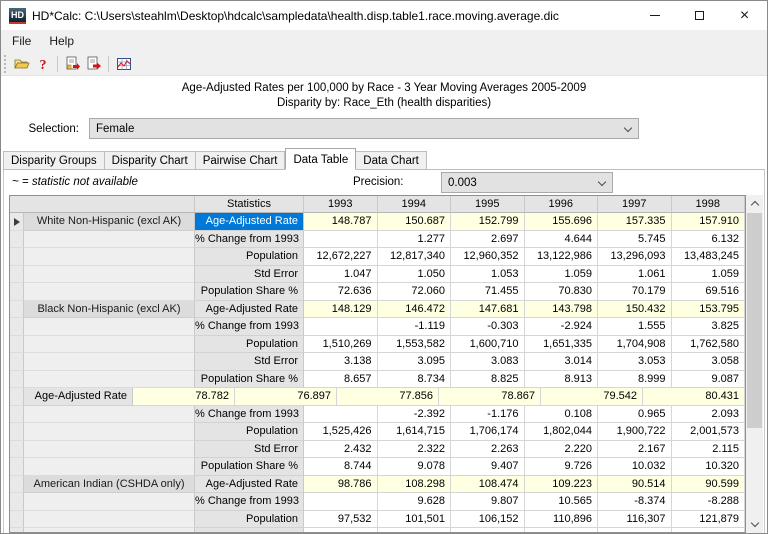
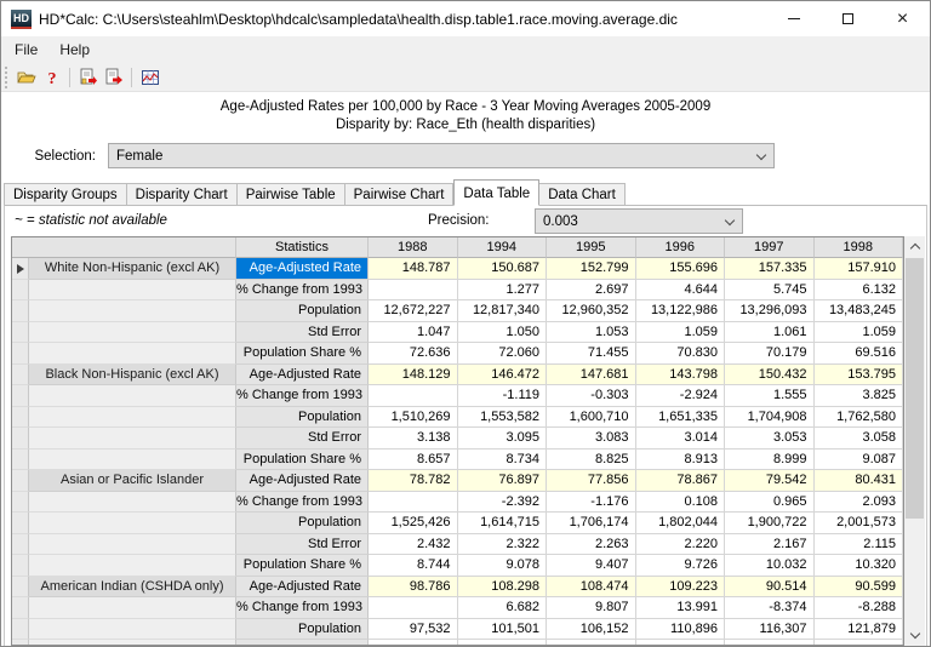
  HD
  HD*Calc: C:\Users\steahlm\Desktop\hdcalc\sampledata\health.disp.table1.race.moving.average.dic
  ×
  File
  Help
  ?
  Age-Adjusted Rates per 100,000 by Race - 3 Year Moving Averages 2005-2009
  Disparity by: Race_Eth (health disparities)
  Selection:
  Female
  Disparity Groups
  Disparity Chart
+ Pairwise Table
  Pairwise Chart
  Data Table
  Data Chart
  ~ = statistic not available
  Precision:
  0.003
  Statistics
- 1993
+ 1988
  1994
  1995
  1996
  1997
  1998
  White Non-Hispanic (excl AK)
  Age-Adjusted Rate
  148.787
  150.687
  152.799
  155.696
  157.335
  157.910
  % Change from 1993
  1.277
  2.697
  4.644
  5.745
  6.132
  Population
  12,672,227
  12,817,340
  12,960,352
  13,122,986
  13,296,093
  13,483,245
  Std Error
  1.047
  1.050
  1.053
  1.059
  1.061
  1.059
  Population Share %
  72.636
  72.060
  71.455
  70.830
  70.179
  69.516
  Black Non-Hispanic (excl AK)
  Age-Adjusted Rate
  148.129
  146.472
  147.681
  143.798
  150.432
  153.795
  % Change from 1993
  -1.119
  -0.303
  -2.924
  1.555
  3.825
  Population
  1,510,269
  1,553,582
  1,600,710
  1,651,335
  1,704,908
  1,762,580
  Std Error
  3.138
  3.095
  3.083
  3.014
  3.053
  3.058
  Population Share %
  8.657
  8.734
  8.825
  8.913
  8.999
  9.087
+ Asian or Pacific Islander
  Age-Adjusted Rate
  78.782
  76.897
  77.856
  78.867
  79.542
  80.431
  % Change from 1993
  -2.392
  -1.176
  0.108
  0.965
  2.093
  Population
  1,525,426
  1,614,715
  1,706,174
  1,802,044
  1,900,722
  2,001,573
  Std Error
  2.432
  2.322
  2.263
  2.220
  2.167
  2.115
  Population Share %
  8.744
  9.078
  9.407
  9.726
  10.032
  10.320
  American Indian (CSHDA only)
  Age-Adjusted Rate
  98.786
  108.298
  108.474
  109.223
  90.514
  90.599
  % Change from 1993
- 9.628
+ 6.682
  9.807
- 10.565
+ 13.991
  -8.374
  -8.288
  Population
  97,532
  101,501
  106,152
  110,896
  116,307
  121,879
